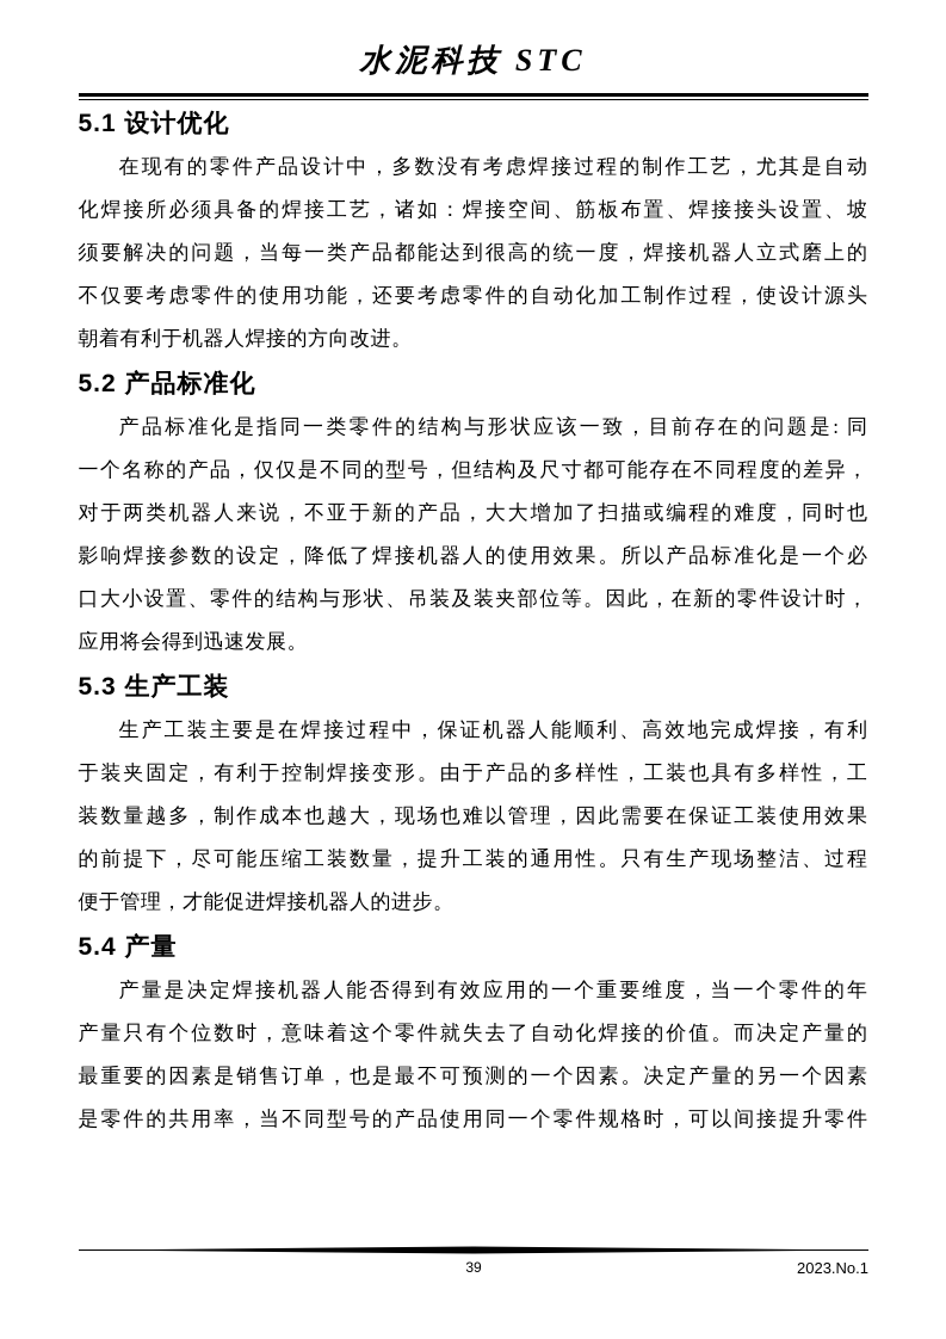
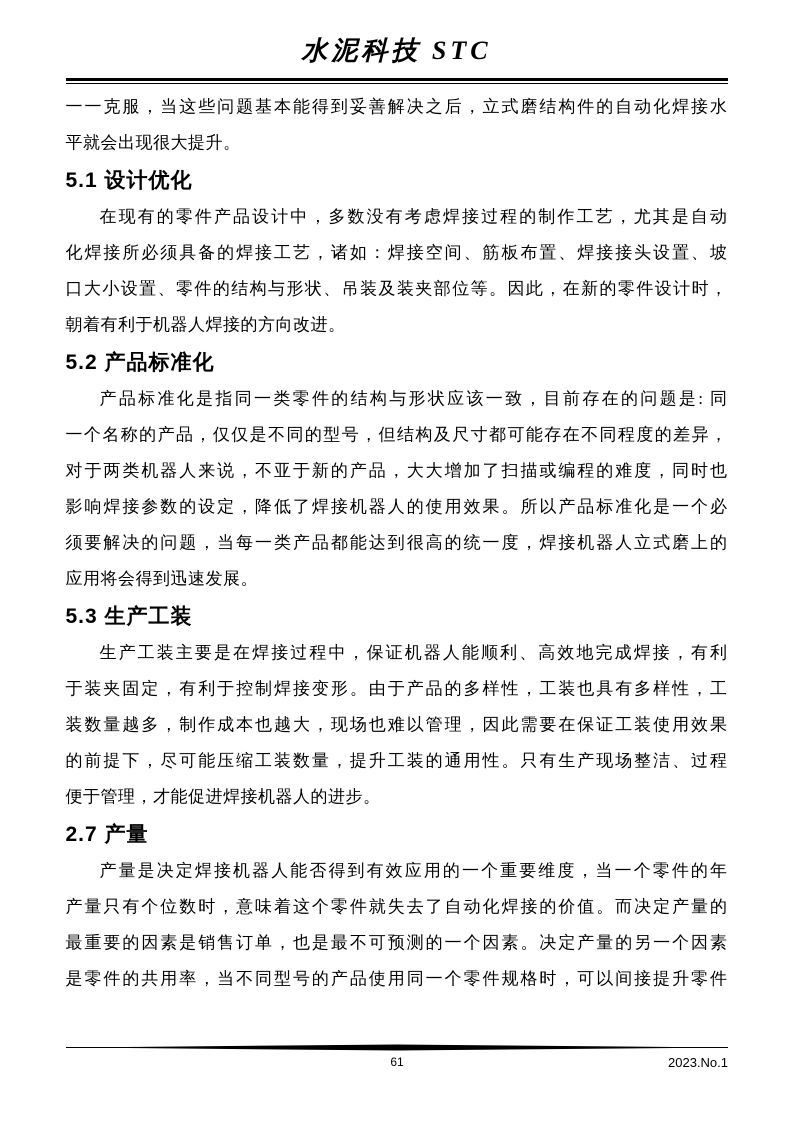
  水泥科技 STC
+ 一一克服，当这些问题基本能得到妥善解决之后，立式磨结构件的自动化焊接水
+ 平就会出现很大提升。
  5.1 设计优化
  在现有的零件产品设计中，多数没有考虑焊接过程的制作工艺，尤其是自动
  化焊接所必须具备的焊接工艺，诸如：焊接空间、筋板布置、焊接接头设置、坡
- 须要解决的问题，当每一类产品都能达到很高的统一度，焊接机器人立式磨上的
+ 口大小设置、零件的结构与形状、吊装及装夹部位等。因此，在新的零件设计时，
- 不仅要考虑零件的使用功能，还要考虑零件的自动化加工制作过程，使设计源头
  朝着有利于机器人焊接的方向改进。
  5.2 产品标准化
  产品标准化是指同一类零件的结构与形状应该一致，目前存在的问题是: 同
  一个名称的产品，仅仅是不同的型号，但结构及尺寸都可能存在不同程度的差异，
  对于两类机器人来说，不亚于新的产品，大大增加了扫描或编程的难度，同时也
  影响焊接参数的设定，降低了焊接机器人的使用效果。所以产品标准化是一个必
- 口大小设置、零件的结构与形状、吊装及装夹部位等。因此，在新的零件设计时，
+ 须要解决的问题，当每一类产品都能达到很高的统一度，焊接机器人立式磨上的
  应用将会得到迅速发展。
  5.3 生产工装
  生产工装主要是在焊接过程中，保证机器人能顺利、高效地完成焊接，有利
  于装夹固定，有利于控制焊接变形。由于产品的多样性，工装也具有多样性，工
  装数量越多，制作成本也越大，现场也难以管理，因此需要在保证工装使用效果
  的前提下，尽可能压缩工装数量，提升工装的通用性。只有生产现场整洁、过程
  便于管理，才能促进焊接机器人的进步。
- 5.4 产量
+ 2.7 产量
  产量是决定焊接机器人能否得到有效应用的一个重要维度，当一个零件的年
  产量只有个位数时，意味着这个零件就失去了自动化焊接的价值。而决定产量的
  最重要的因素是销售订单，也是最不可预测的一个因素。决定产量的另一个因素
  是零件的共用率，当不同型号的产品使用同一个零件规格时，可以间接提升零件
- 39
+ 61
  2023.No.1
